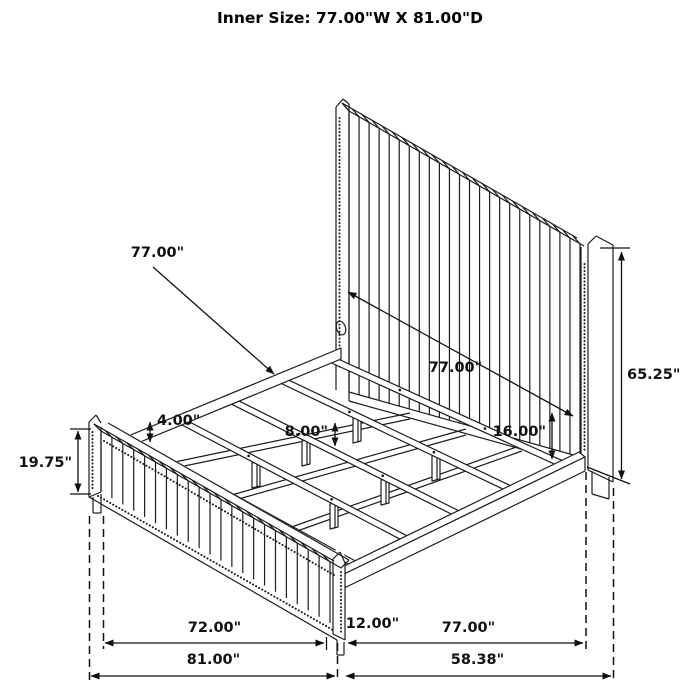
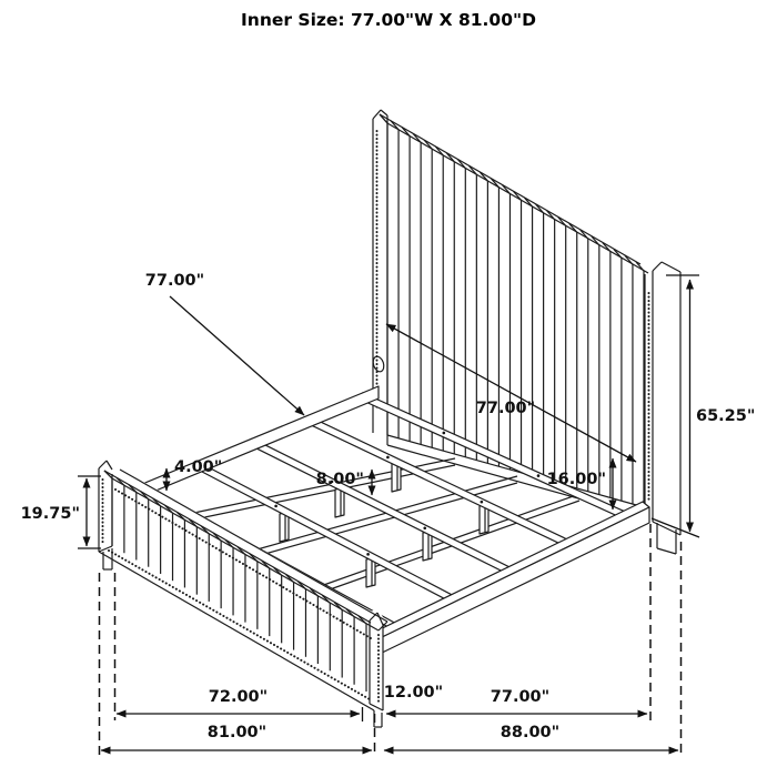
  Inner Size: 77.00"W X 81.00"D
  77.00"
  77.00"
  65.25"
  16.00"
  8.00"
  4.00"
  19.75"
  72.00"
  12.00"
  77.00"
  81.00"
- 58.38"
+ 88.00"
